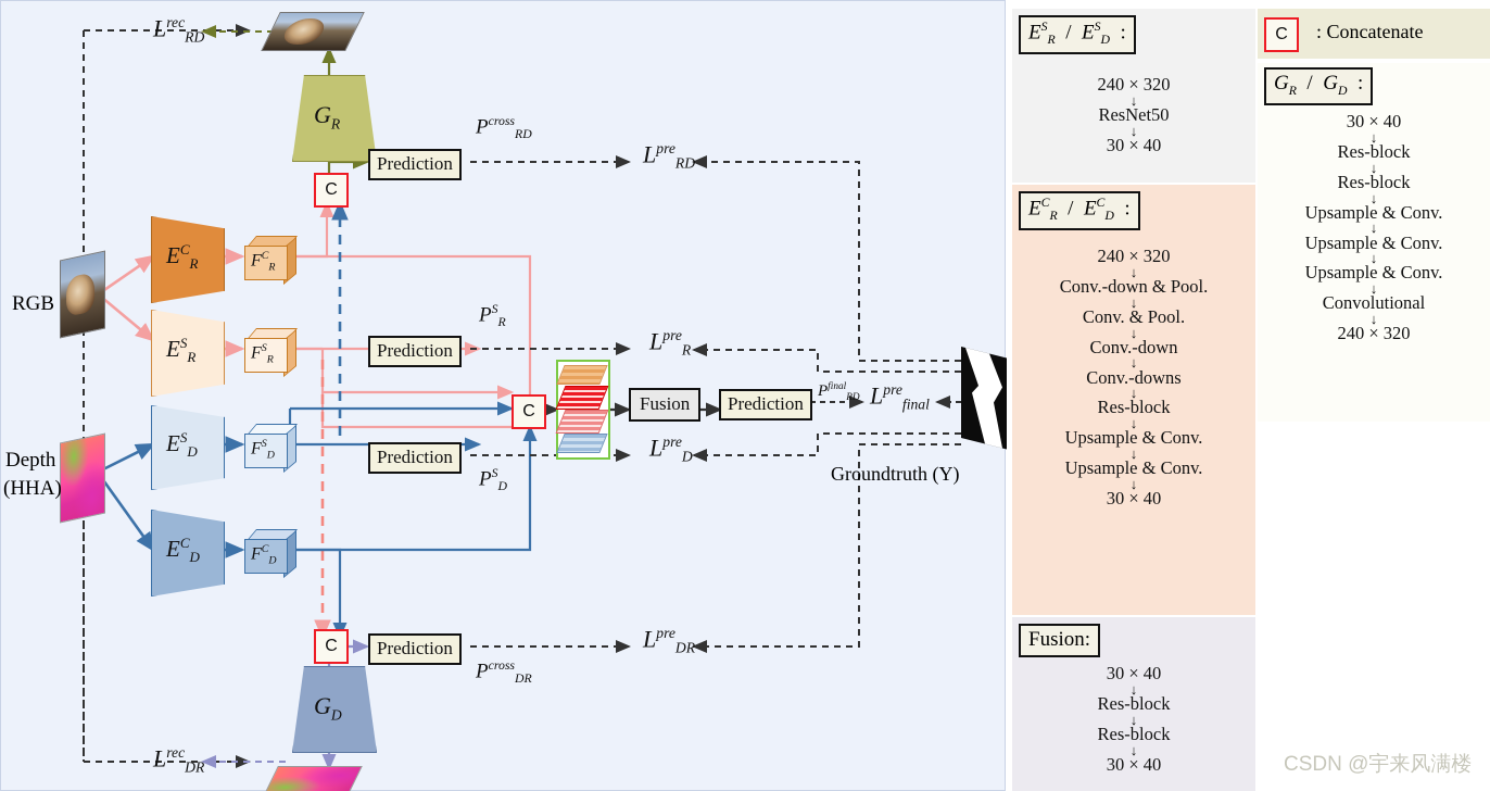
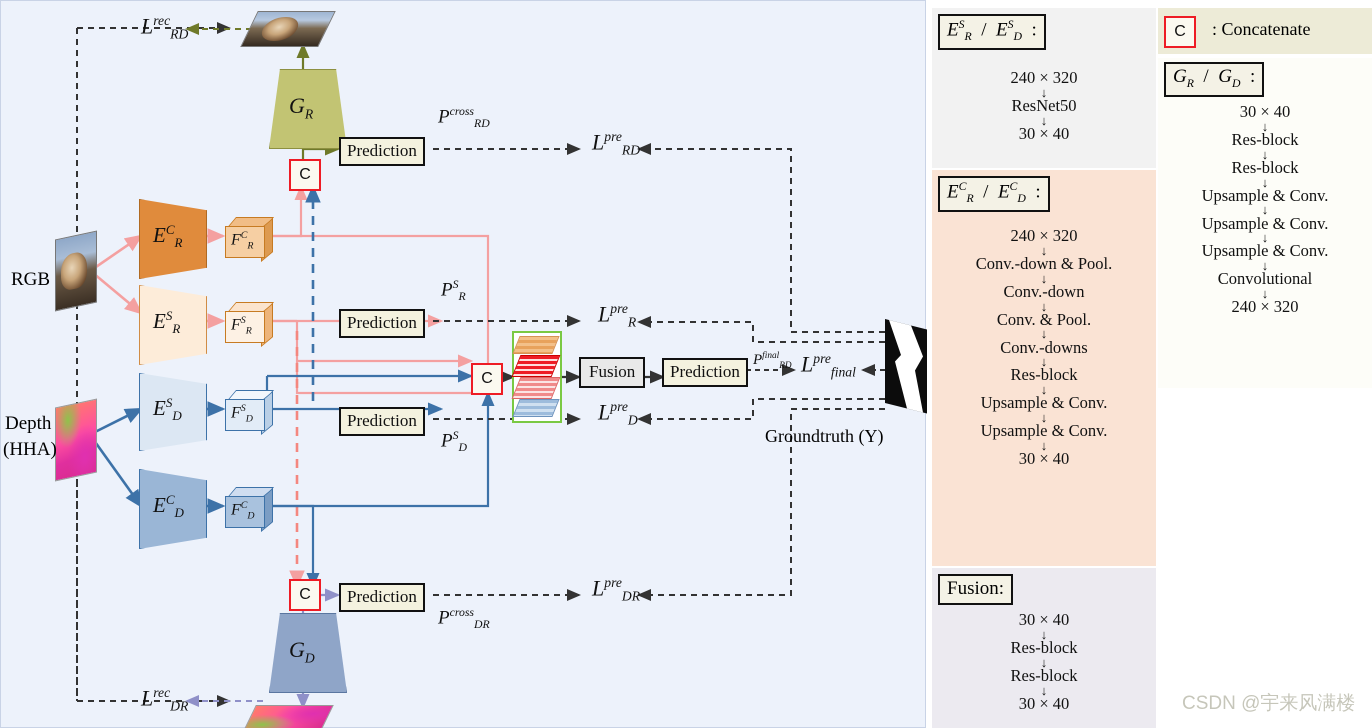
  RGB
  Depth
  (HHA)
  ECR
  ESR
  ESD
  ECD
  FCR
  FSR
  FSD
  FCD
  C
  C
  C
  GR
  GD
  Prediction
  Prediction
  Prediction
  Prediction
  Prediction
  Fusion
  Groundtruth (Y)
  PcrossRD
  PSR
  PSD
  PcrossDR
  PfinalRD
  LrecRD
  LpreRD
  LpreR
  LpreD
  Lprefinal
  LpreDR
  LrecDR
  ESR / ESD :
  240 × 320
  ↓
  ResNet50
  ↓
  30 × 40
  ECR / ECD :
  240 × 320
  ↓
  Conv.-down & Pool.
  ↓
- Conv. & Pool.
+ Conv.-down
  ↓
- Conv.-down
+ Conv. & Pool.
  ↓
  Conv.-downs
  ↓
  Res-block
  ↓
  Upsample & Conv.
  ↓
  Upsample & Conv.
  ↓
  30 × 40
  Fusion:
  30 × 40
  ↓
  Res-block
  ↓
  Res-block
  ↓
  30 × 40
  C
  : Concatenate
  GR / GD :
  30 × 40
  ↓
  Res-block
  ↓
  Res-block
  ↓
  Upsample & Conv.
  ↓
  Upsample & Conv.
  ↓
  Upsample & Conv.
  ↓
  Convolutional
  ↓
  240 × 320
  CSDN @宇来风满楼
